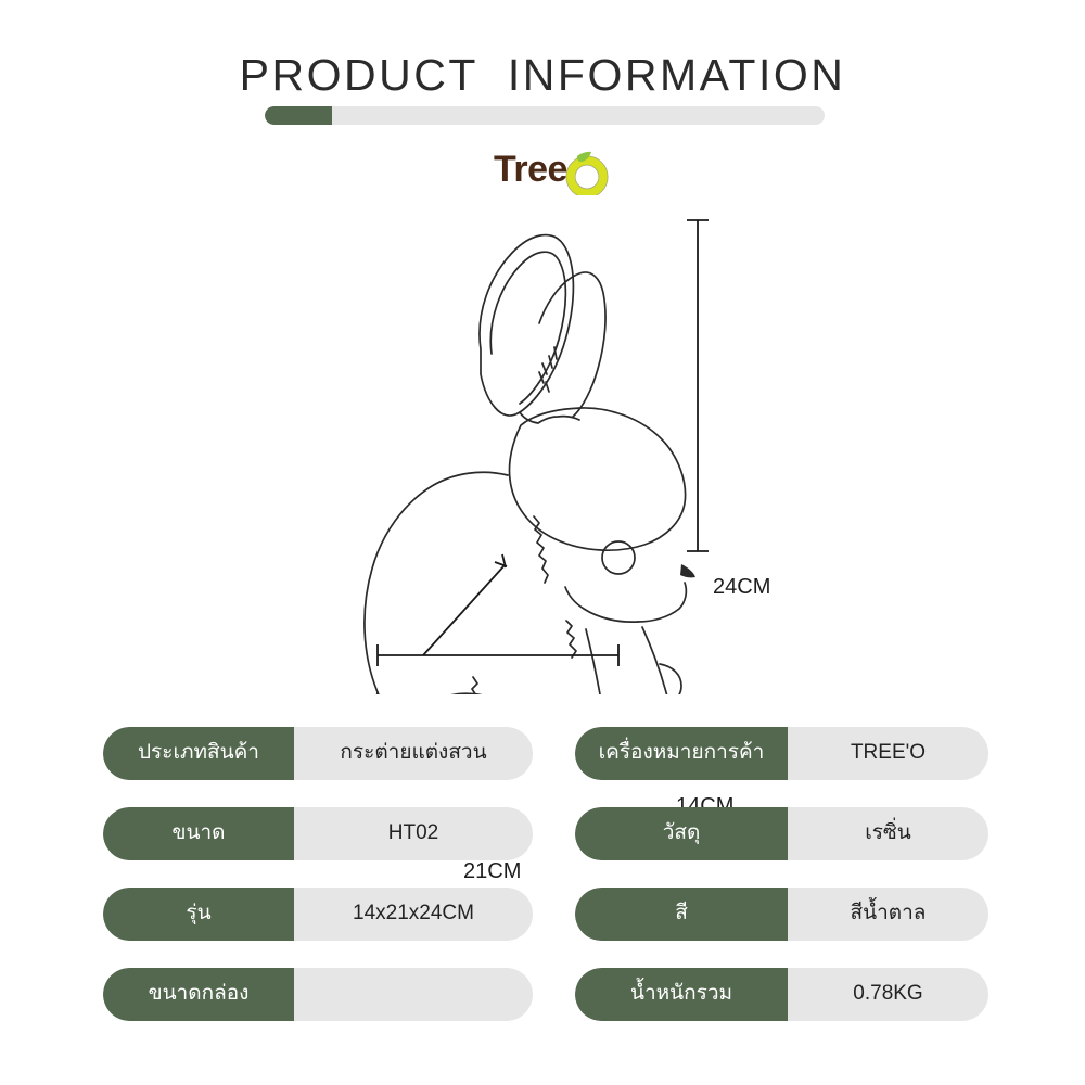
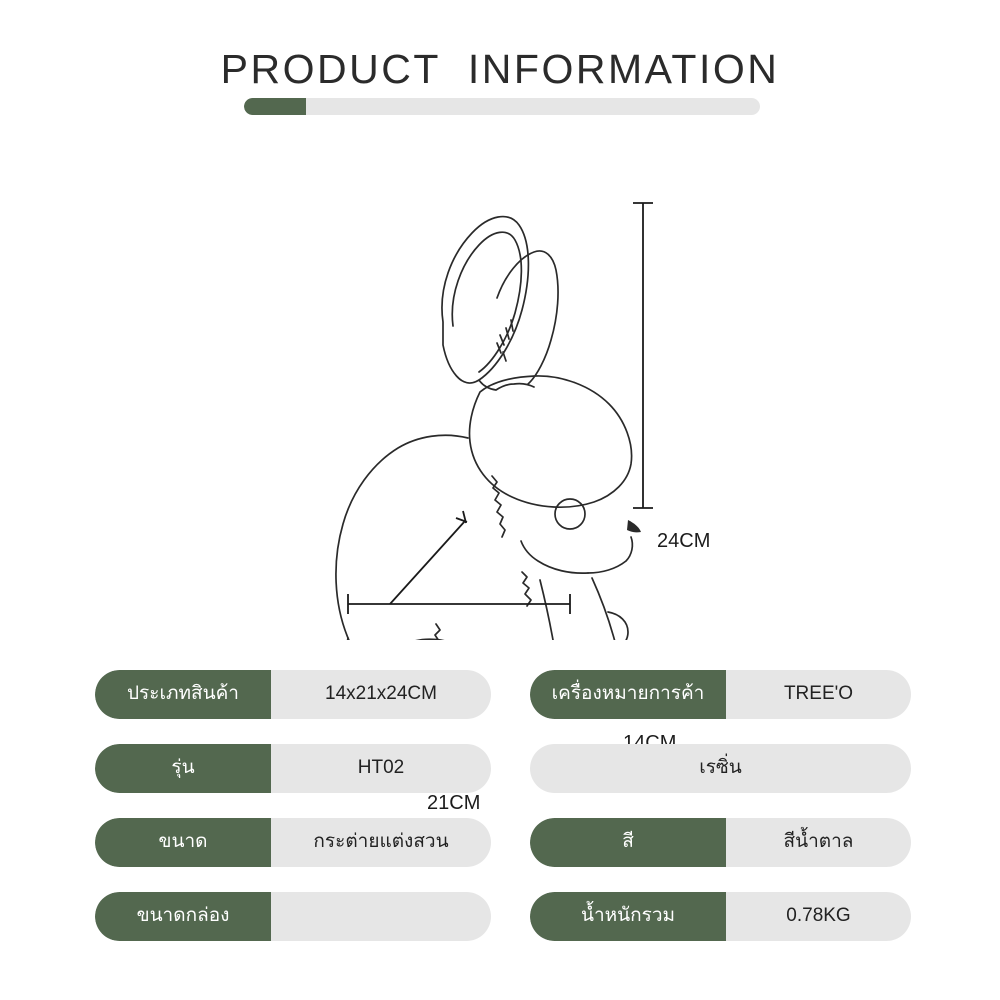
  PRODUCT INFORMATION
- Tree
  24CM
  14CM
  21CM
  ประเภทสินค้า
- กระต่ายแต่งสวน
+ 14x21x24CM
- ขนาด
+ รุ่น
  HT02
- รุ่น
+ ขนาด
- 14x21x24CM
+ กระต่ายแต่งสวน
  ขนาดกล่อง
  เครื่องหมายการค้า
  TREE'O
- วัสดุ
  เรซิ่น
  สี
  สีน้ำตาล
  น้ำหนักรวม
  0.78KG
